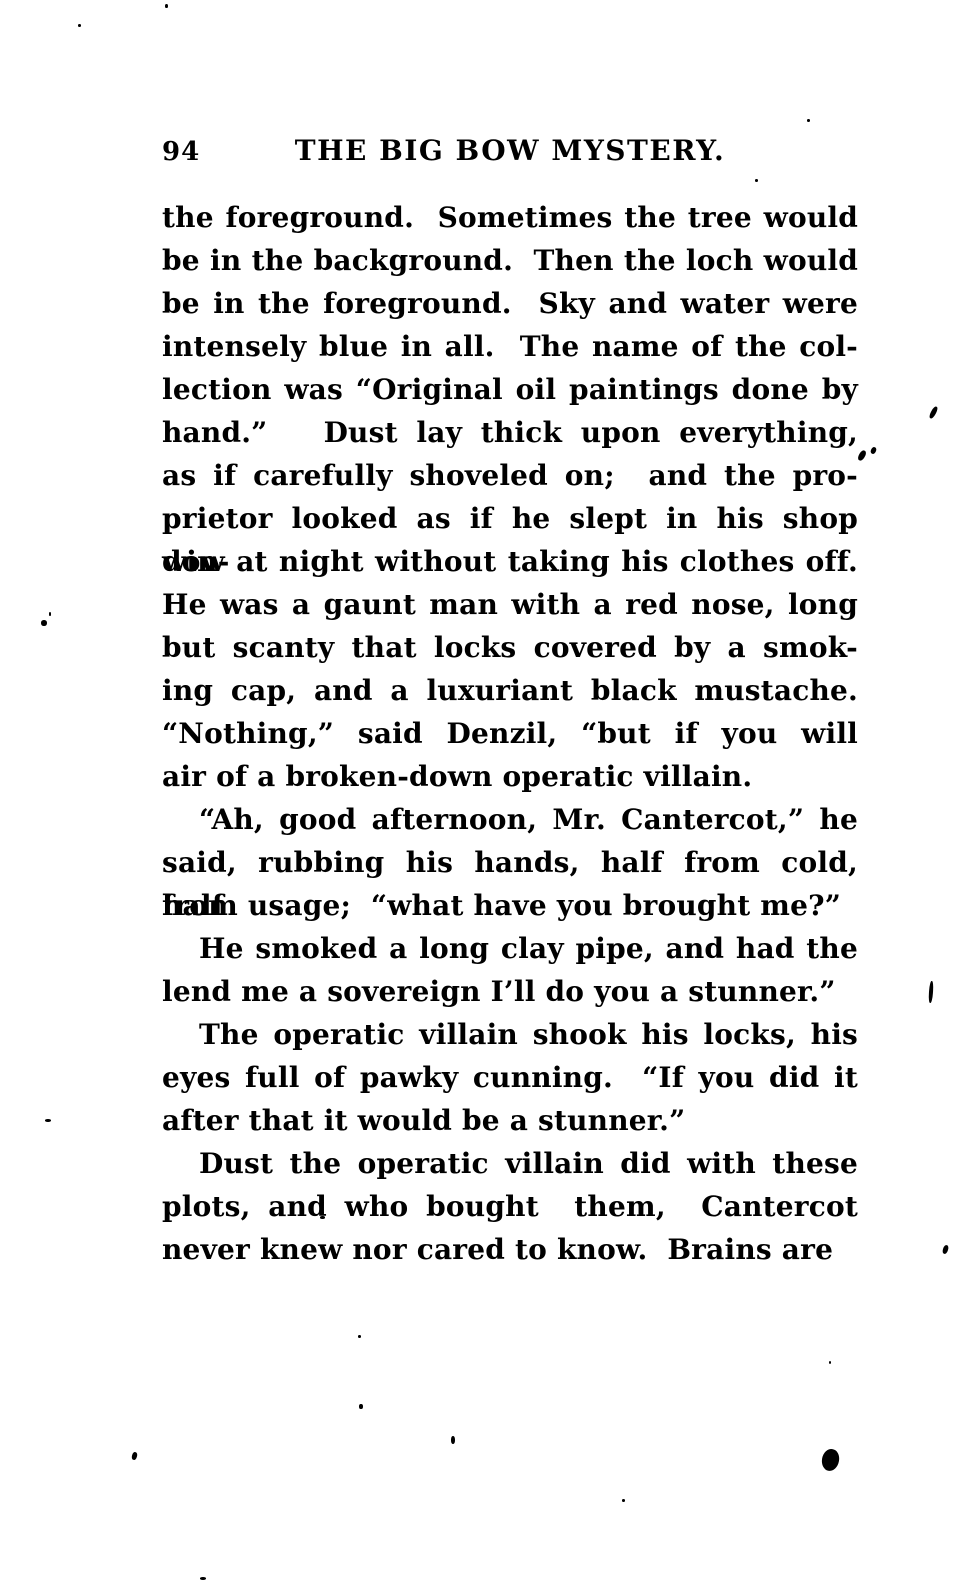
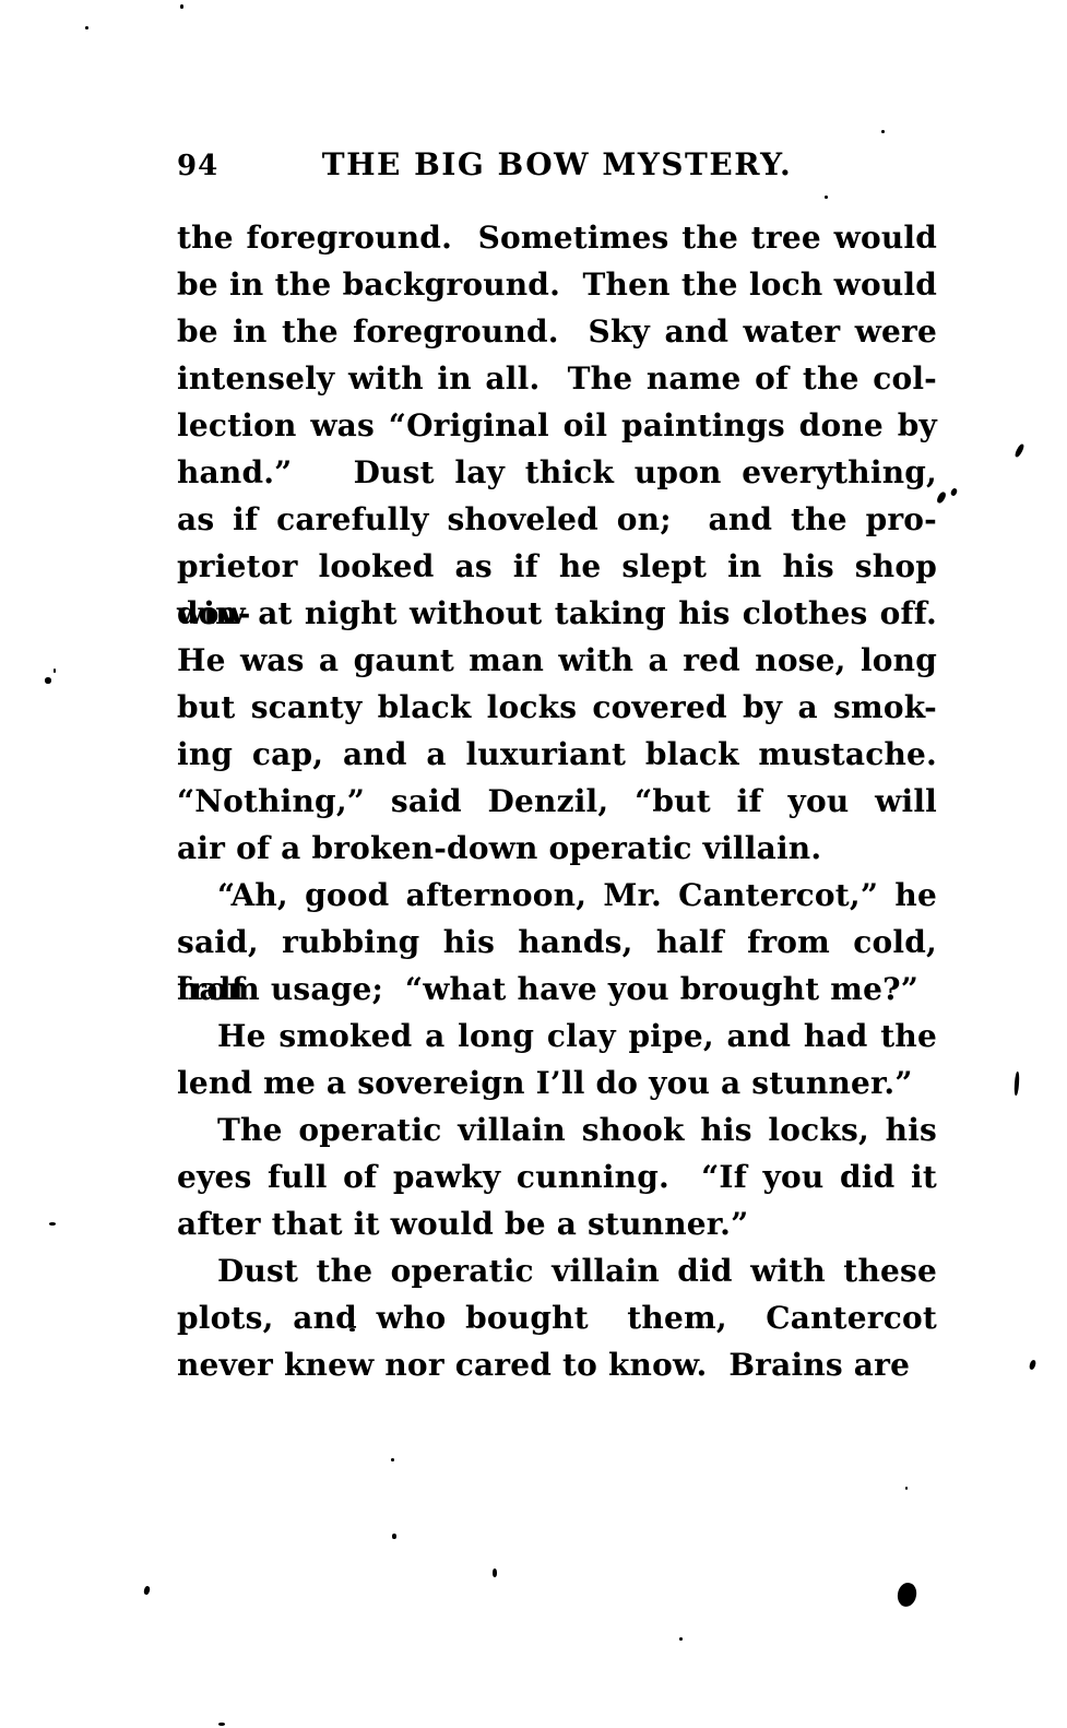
  94
  THE BIG BOW MYSTERY.
  the foreground. Sometimes the tree would
  be in the background. Then the loch would
  be in the foreground. Sky and water were
- intensely blue in all. The name of the col-
+ intensely with in all. The name of the col-
  lection was “Original oil paintings done by
  hand.” Dust lay thick upon everything,
  as if carefully shoveled on; and the pro-
  prietor looked as if he slept in his shop win-
  dow at night without taking his clothes off.
  He was a gaunt man with a red nose, long
- but scanty that locks covered by a smok-
+ but scanty black locks covered by a smok-
  ing cap, and a luxuriant black mustache.
  “Nothing,” said Denzil, “but if you will
  air of a broken-down operatic villain.
  “Ah, good afternoon, Mr. Cantercot,” he
  said, rubbing his hands, half from cold, half
  from usage; “what have you brought me?”
  He smoked a long clay pipe, and had the
  lend me a sovereign I’ll do you a stunner.”
  The operatic villain shook his locks, his
  eyes full of pawky cunning. “If you did it
  after that it would be a stunner.”
  Dust the operatic villain did with these
  plots, and who bought them, Cantercot
  never knew nor cared to know. Brains are
